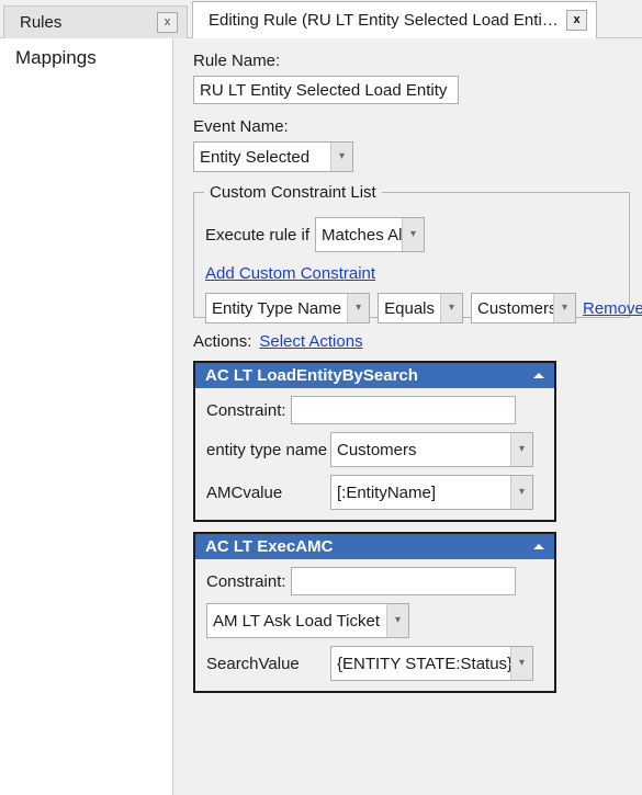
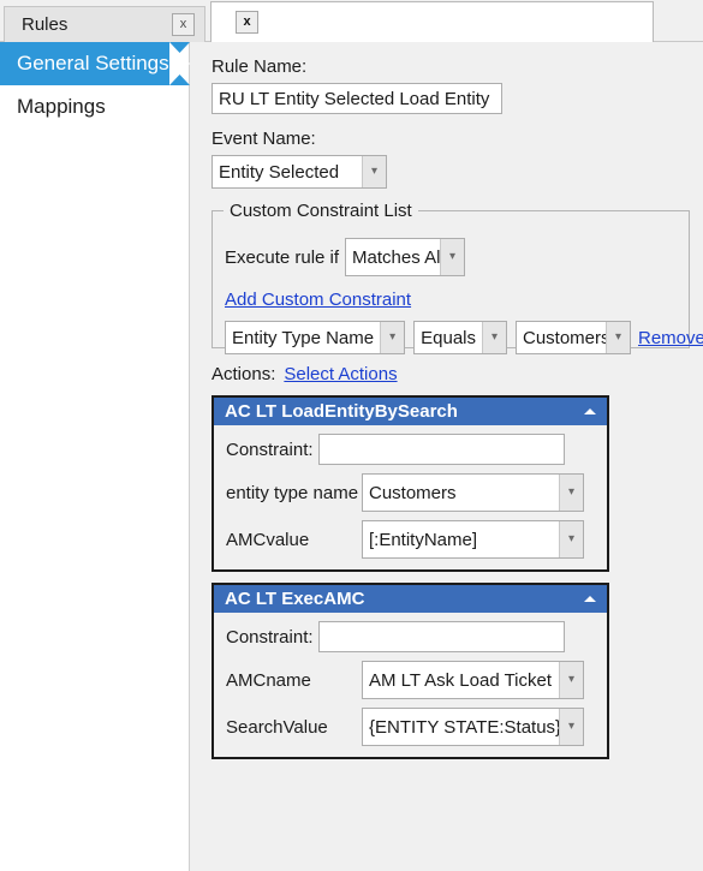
  Rules
  x
- Editing Rule (RU LT Entity Selected Load Entity)
  x
+ General Settings
  Mappings
  Rule Name:
  RU LT Entity Selected Load Entity
  Event Name:
  Entity Selected
  ▾
  Custom Constraint List
  Execute rule if
  Matches Al
  ▾
  Add Custom Constraint
  Entity Type Name
  ▾
  Equals
  ▾
  Customer
  ▾
  Remove
  Actions:
  Select Actions
  AC LT LoadEntityBySearch
  Constraint:
  entity type name
  Customers
  ▾
  AMCvalue
  [:EntityName]
  ▾
  AC LT ExecAMC
  Constraint:
+ AMCname
  AM LT Ask Load Ticket
  ▾
  SearchValue
  {ENTITY STATE:Status
  ▾
